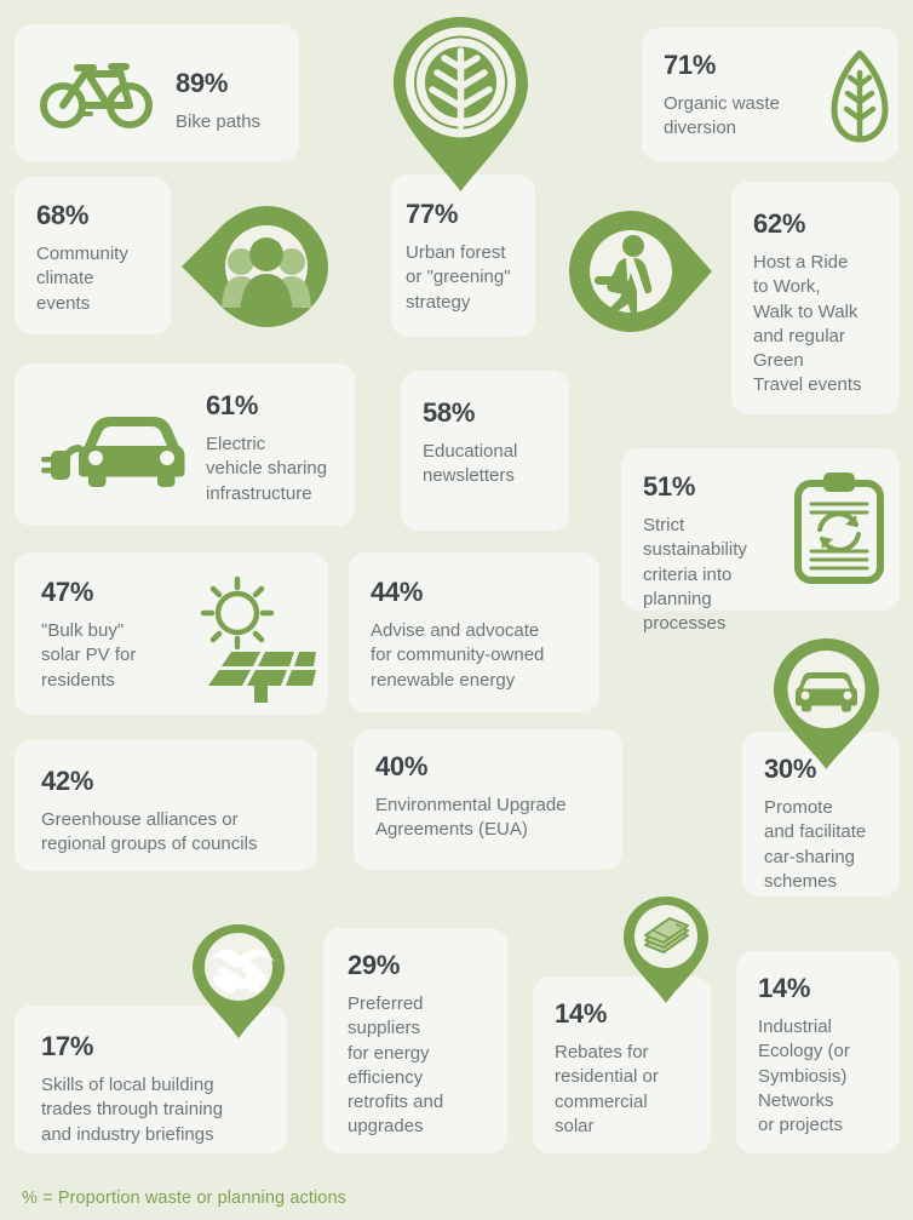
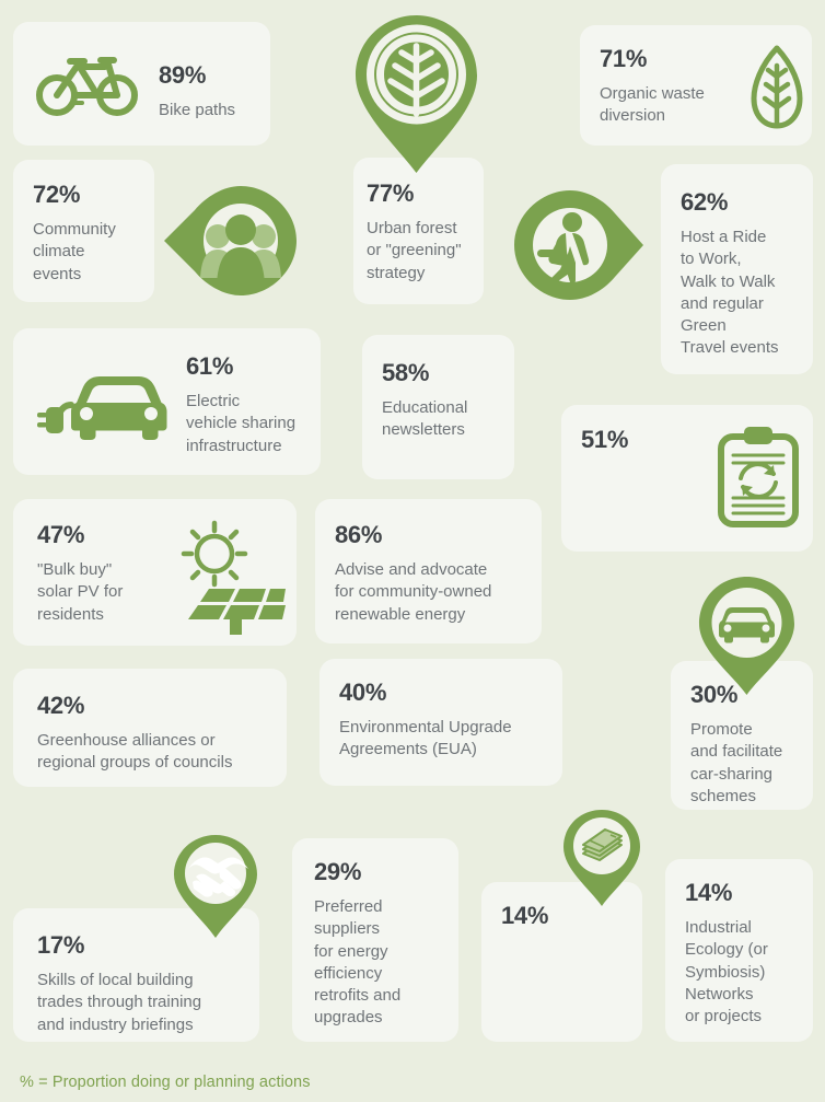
  89%
  Bike paths
  77%
  Urban forest
  or "greening"
  strategy
  71%
  Organic waste
  diversion
- 68%
+ 72%
  Community
  climate
  events
  62%
  Host a Ride
  to Work,
  Walk to Walk
  and regular
  Green
  Travel events
  61%
  Electric
  vehicle sharing
  infrastructure
  58%
  Educational
  newsletters
  51%
- Strict
- sustainability
- criteria into
- planning processes
  47%
  "Bulk buy"
  solar PV for
  residents
- 44%
+ 86%
  Advise and advocate
  for community-owned
  renewable energy
  42%
  Greenhouse alliances or
  regional groups of councils
  40%
  Environmental Upgrade
  Agreements (EUA)
  30%
  Promote
  and facilitate
  car-sharing
  schemes
  29%
  Preferred
  suppliers
  for energy
  efficiency
  retrofits and
  upgrades
  17%
  Skills of local building
  trades through training
  and industry briefings
  14%
- Rebates for
- residential or
- commercial
- solar
  14%
  Industrial
  Ecology (or
  Symbiosis)
  Networks
  or projects
- % = Proportion waste or planning actions
+ % = Proportion doing or planning actions
